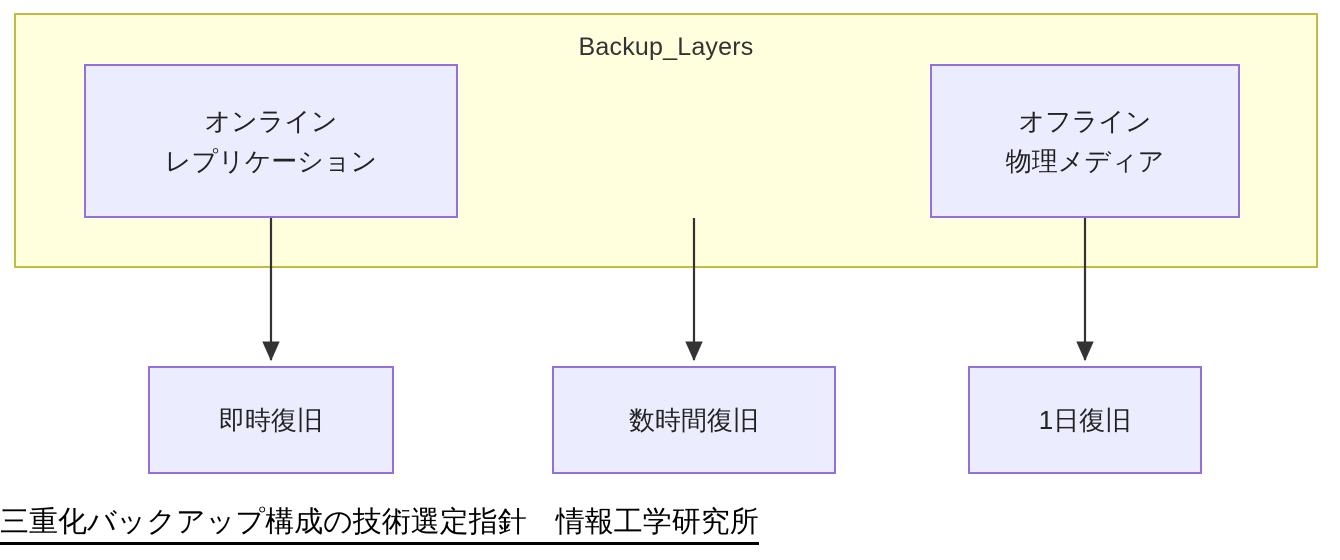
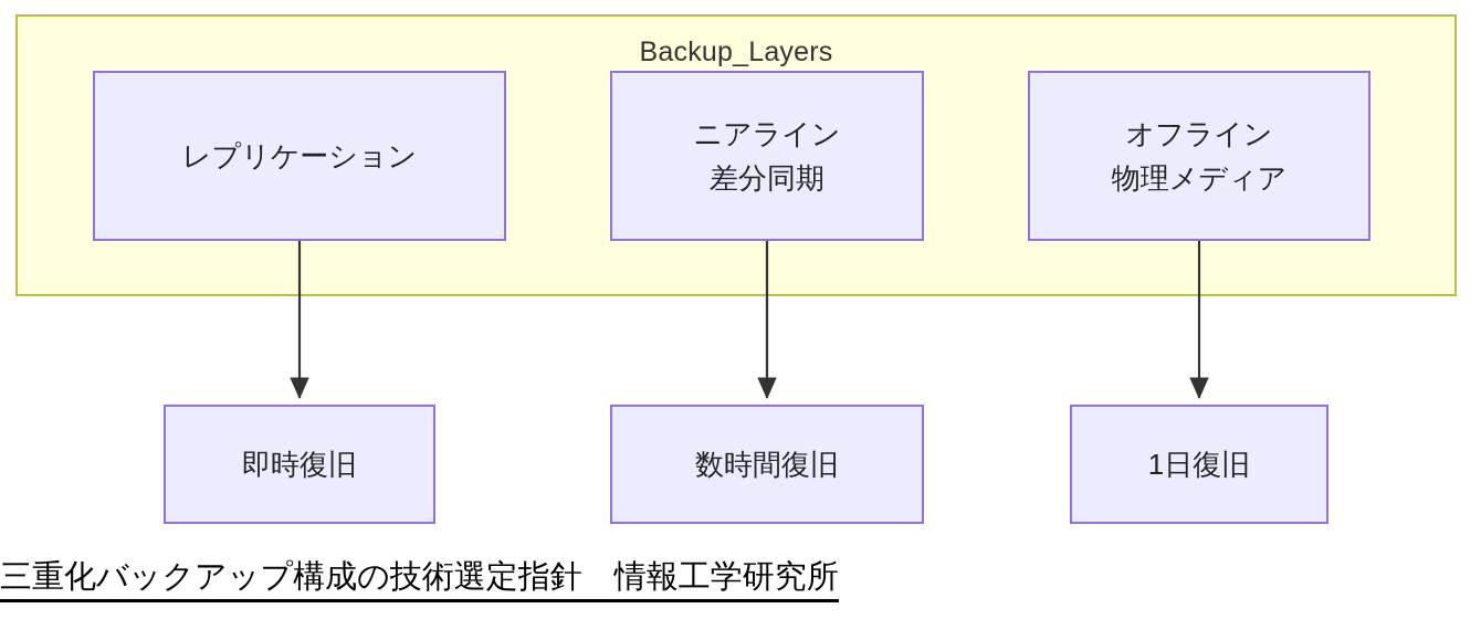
  Backup_Layers
- オンライン
  レプリケーション
+ ニアライン
+ 差分同期
  オフライン
  物理メディア
  即時復旧
  数時間復旧
  1日復旧
  三重化バックアップ構成の技術選定指針 情報工学研究所
